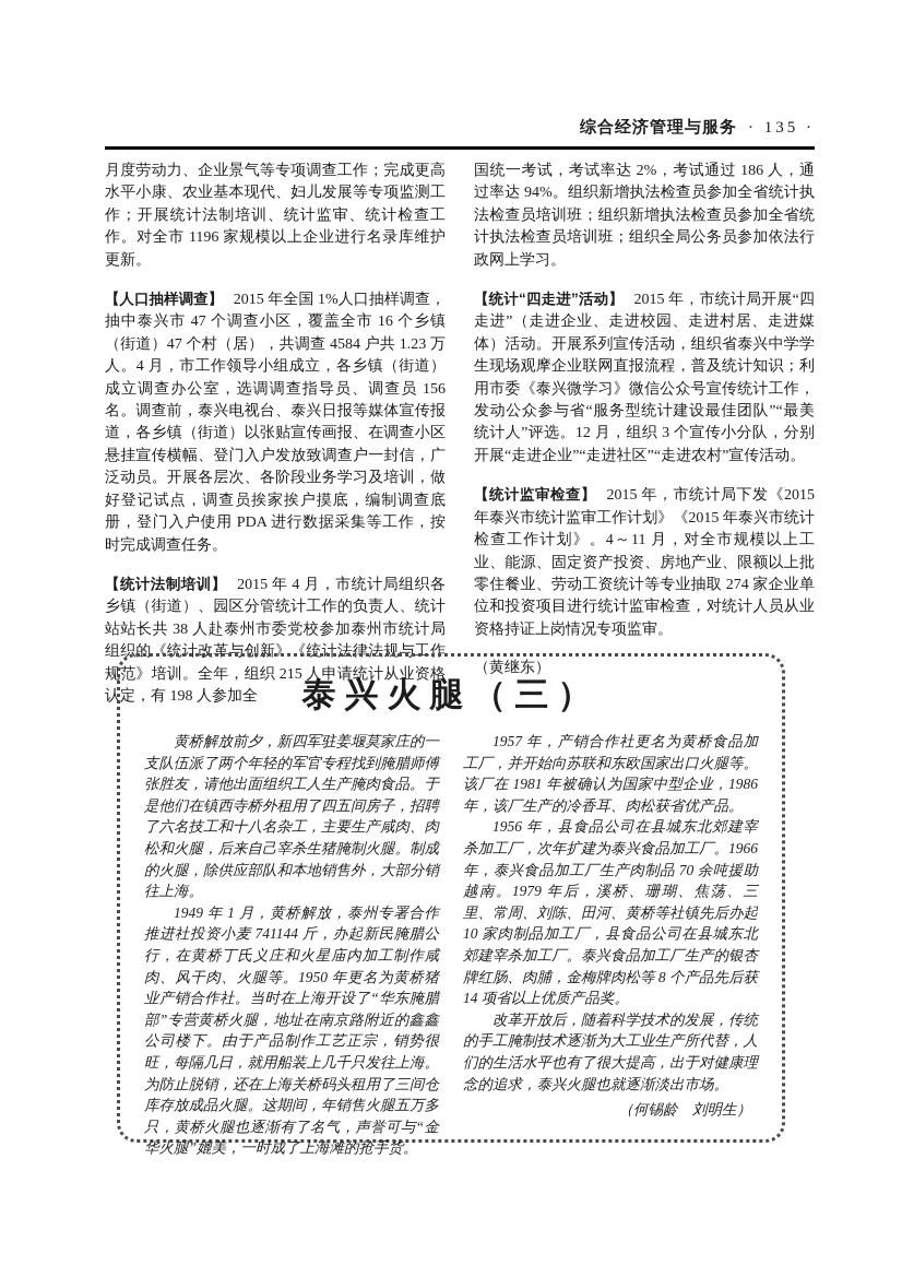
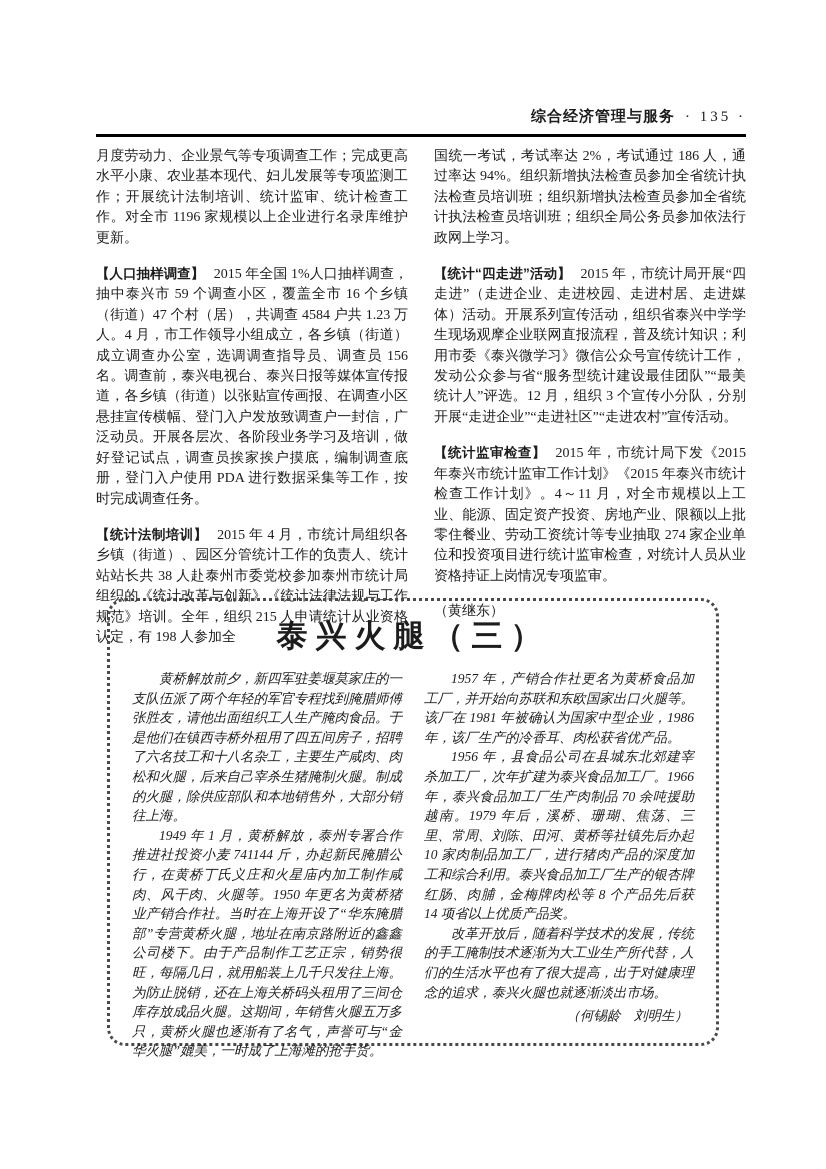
  综合经济管理与服务
  · 135 ·
  月度劳动力、企业景气等专项调查工作；完成更高水平小康、农业基本现代、妇儿发展等专项监测工作；开展统计法制培训、统计监审、统计检查工作。对全市 1196 家规模以上企业进行名录库维护更新。
- 【人口抽样调查】 2015 年全国 1%人口抽样调查，抽中泰兴市 47 个调查小区，覆盖全市 16 个乡镇（街道）47 个村（居），共调查 4584 户共 1.23 万人。4 月，市工作领导小组成立，各乡镇（街道）成立调查办公室，选调调查指导员、调查员 156 名。调查前，泰兴电视台、泰兴日报等媒体宣传报道，各乡镇（街道）以张贴宣传画报、在调查小区悬挂宣传横幅、登门入户发放致调查户一封信，广泛动员。开展各层次、各阶段业务学习及培训，做好登记试点，调查员挨家挨户摸底，编制调查底册，登门入户使用 PDA 进行数据采集等工作，按时完成调查任务。
+ 【人口抽样调查】 2015 年全国 1%人口抽样调查，抽中泰兴市 59 个调查小区，覆盖全市 16 个乡镇（街道）47 个村（居），共调查 4584 户共 1.23 万人。4 月，市工作领导小组成立，各乡镇（街道）成立调查办公室，选调调查指导员、调查员 156 名。调查前，泰兴电视台、泰兴日报等媒体宣传报道，各乡镇（街道）以张贴宣传画报、在调查小区悬挂宣传横幅、登门入户发放致调查户一封信，广泛动员。开展各层次、各阶段业务学习及培训，做好登记试点，调查员挨家挨户摸底，编制调查底册，登门入户使用 PDA 进行数据采集等工作，按时完成调查任务。
  【统计法制培训】 2015 年 4 月，市统计局组织各乡镇（街道）、园区分管统计工作的负责人、统计站站长共 38 人赴泰州市委党校参加泰州市统计局组织的《统计改革与创新》《统计法律法规与工作规范》培训。全年，组织 215 人申请统计从业资格认定，有 198 人参加全
  国统一考试，考试率达 2%，考试通过 186 人，通过率达 94%。组织新增执法检查员参加全省统计执法检查员培训班；组织新增执法检查员参加全省统计执法检查员培训班；组织全局公务员参加依法行政网上学习。
  【统计“四走进”活动】 2015 年，市统计局开展“四走进”（走进企业、走进校园、走进村居、走进媒体）活动。开展系列宣传活动，组织省泰兴中学学生现场观摩企业联网直报流程，普及统计知识；利用市委《泰兴微学习》微信公众号宣传统计工作，发动公众参与省“服务型统计建设最佳团队”“最美统计人”评选。12 月，组织 3 个宣传小分队，分别开展“走进企业”“走进社区”“走进农村”宣传活动。
  【统计监审检查】 2015 年，市统计局下发《2015 年泰兴市统计监审工作计划》《2015 年泰兴市统计检查工作计划》。4～11 月，对全市规模以上工业、能源、固定资产投资、房地产业、限额以上批零住餐业、劳动工资统计等专业抽取 274 家企业单位和投资项目进行统计监审检查，对统计人员从业资格持证上岗情况专项监审。
  （黄继东）
  泰兴火腿（三）
  黄桥解放前夕，新四军驻姜堰莫家庄的一支队伍派了两个年轻的军官专程找到腌腊师傅张胜友，请他出面组织工人生产腌肉食品。于是他们在镇西寺桥外租用了四五间房子，招聘了六名技工和十八名杂工，主要生产咸肉、肉松和火腿，后来自己宰杀生猪腌制火腿。制成的火腿，除供应部队和本地销售外，大部分销往上海。
  1949 年 1 月，黄桥解放，泰州专署合作推进社投资小麦 741144 斤，办起新民腌腊公行，在黄桥丁氏义庄和火星庙内加工制作咸肉、风干肉、火腿等。1950 年更名为黄桥猪业产销合作社。当时在上海开设了“华东腌腊部”专营黄桥火腿，地址在南京路附近的鑫鑫公司楼下。由于产品制作工艺正宗，销势很旺，每隔几日，就用船装上几千只发往上海。为防止脱销，还在上海关桥码头租用了三间仓库存放成品火腿。这期间，年销售火腿五万多只，黄桥火腿也逐渐有了名气，声誉可与“金华火腿”媲美，一时成了上海滩的抢手货。
  1957 年，产销合作社更名为黄桥食品加工厂，并开始向苏联和东欧国家出口火腿等。该厂在 1981 年被确认为国家中型企业，1986 年，该厂生产的冷香耳、肉松获省优产品。
- 1956 年，县食品公司在县城东北郊建宰杀加工厂，次年扩建为泰兴食品加工厂。1966 年，泰兴食品加工厂生产肉制品 70 余吨援助越南。1979 年后，溪桥、珊瑚、焦荡、三里、常周、刘陈、田河、黄桥等社镇先后办起 10 家肉制品加工厂，县食品公司在县城东北郊建宰杀加工厂。泰兴食品加工厂生产的银杏牌红肠、肉脯，金梅牌肉松等 8 个产品先后获 14 项省以上优质产品奖。
+ 1956 年，县食品公司在县城东北郊建宰杀加工厂，次年扩建为泰兴食品加工厂。1966 年，泰兴食品加工厂生产肉制品 70 余吨援助越南。1979 年后，溪桥、珊瑚、焦荡、三里、常周、刘陈、田河、黄桥等社镇先后办起 10 家肉制品加工厂，进行猪肉产品的深度加工和综合利用。泰兴食品加工厂生产的银杏牌红肠、肉脯，金梅牌肉松等 8 个产品先后获 14 项省以上优质产品奖。
  改革开放后，随着科学技术的发展，传统的手工腌制技术逐渐为大工业生产所代替，人们的生活水平也有了很大提高，出于对健康理念的追求，泰兴火腿也就逐渐淡出市场。
  （何锡龄 刘明生）
